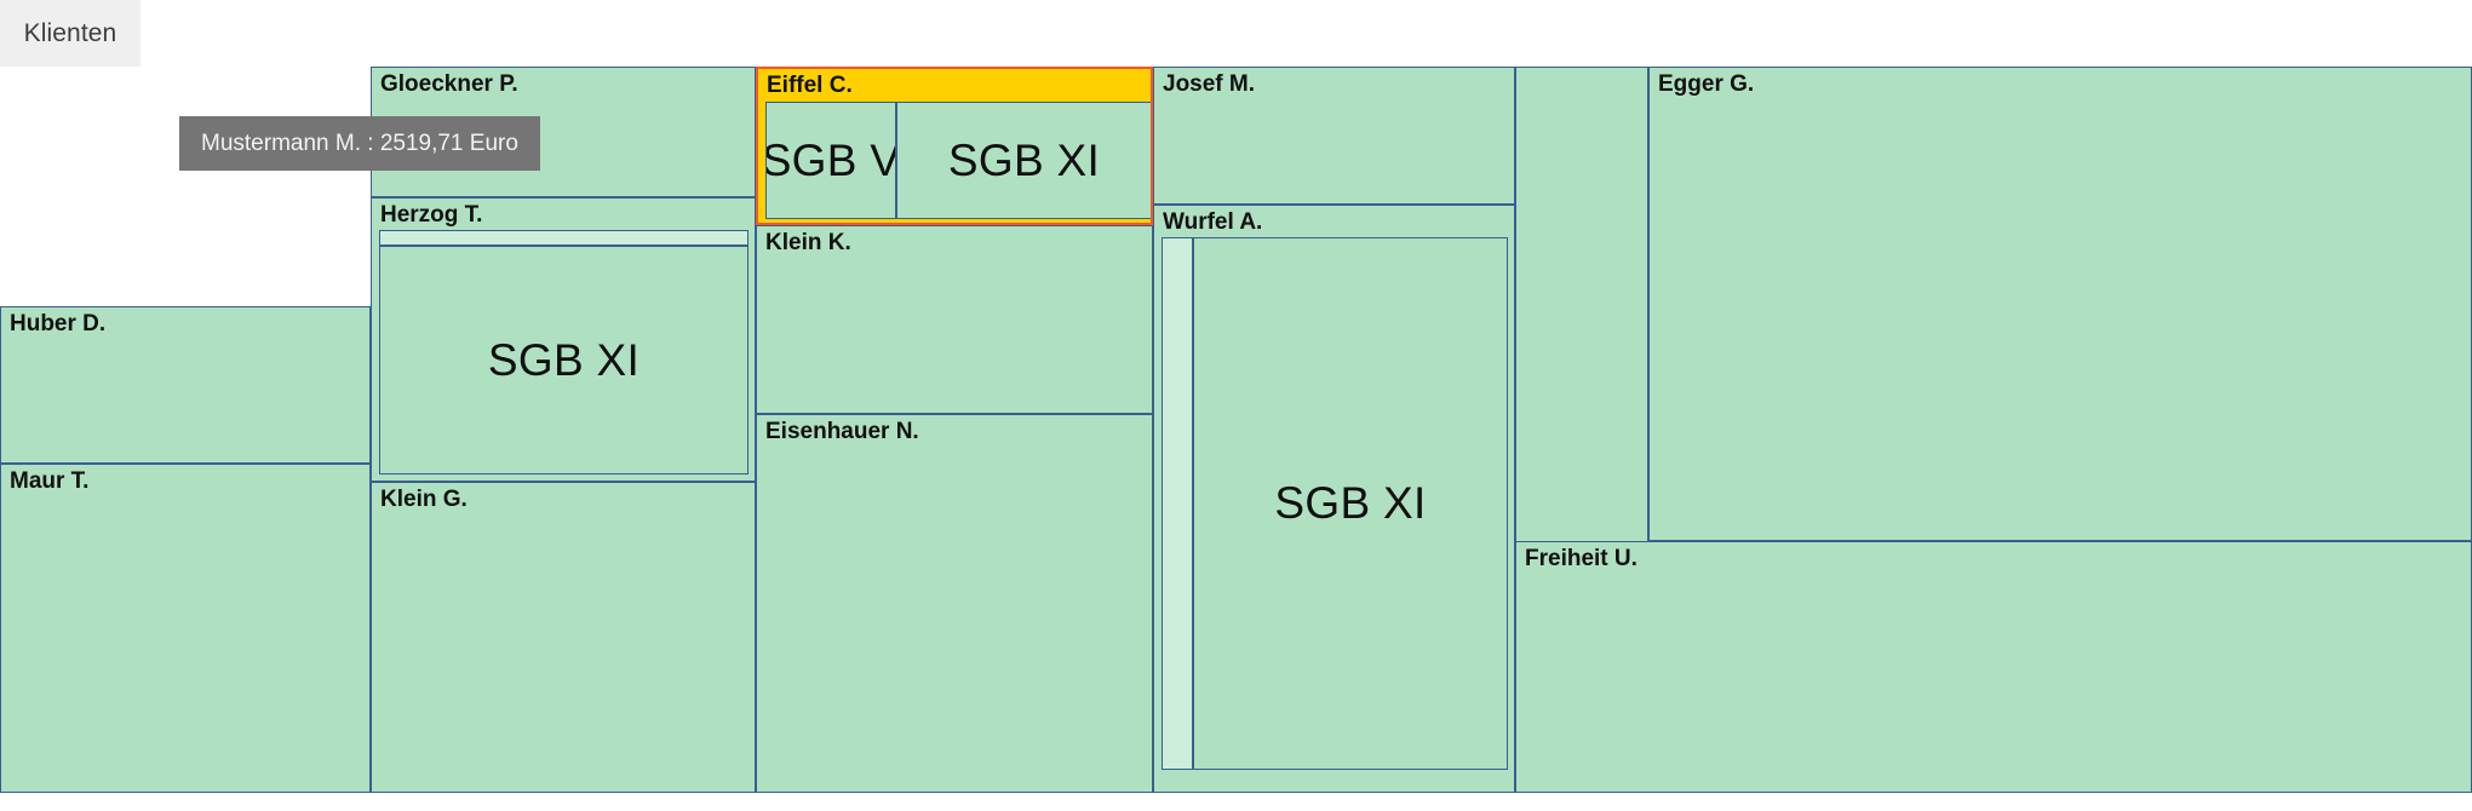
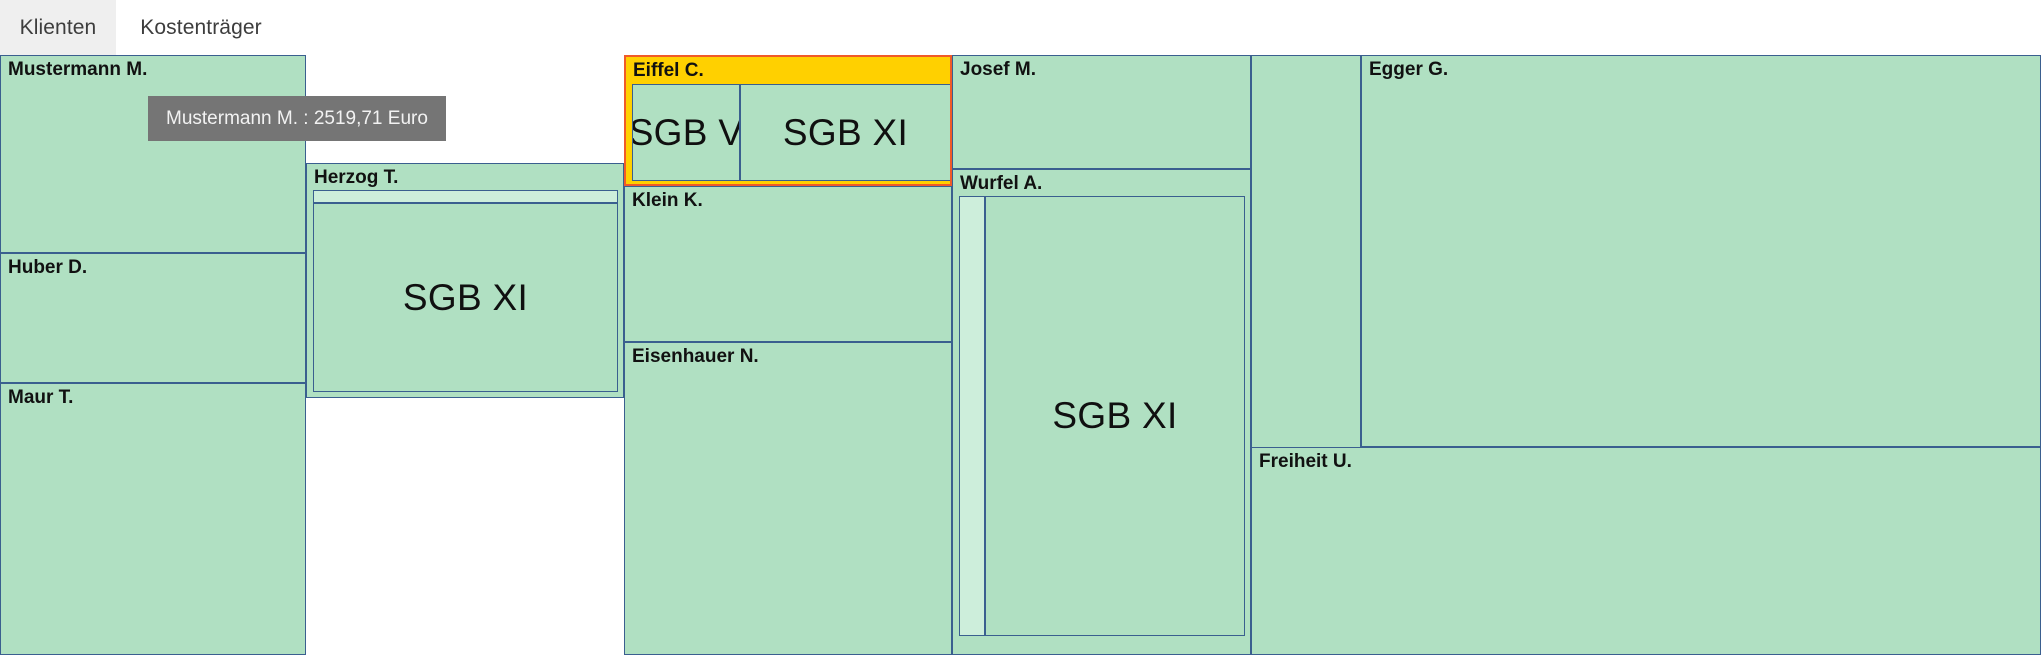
  Klienten
+ Kostenträger
+ Mustermann M.
  Huber D.
  Maur T.
- Gloeckner P.
  Herzog T.
  SGB XI
- Klein G.
  Eiffel C.
  SGB V
  SGB XI
  Klein K.
  Eisenhauer N.
  Josef M.
  Wurfel A.
  SGB XI
  Egger G.
  Freiheit U.
  Mustermann M. : 2519,71 Euro
